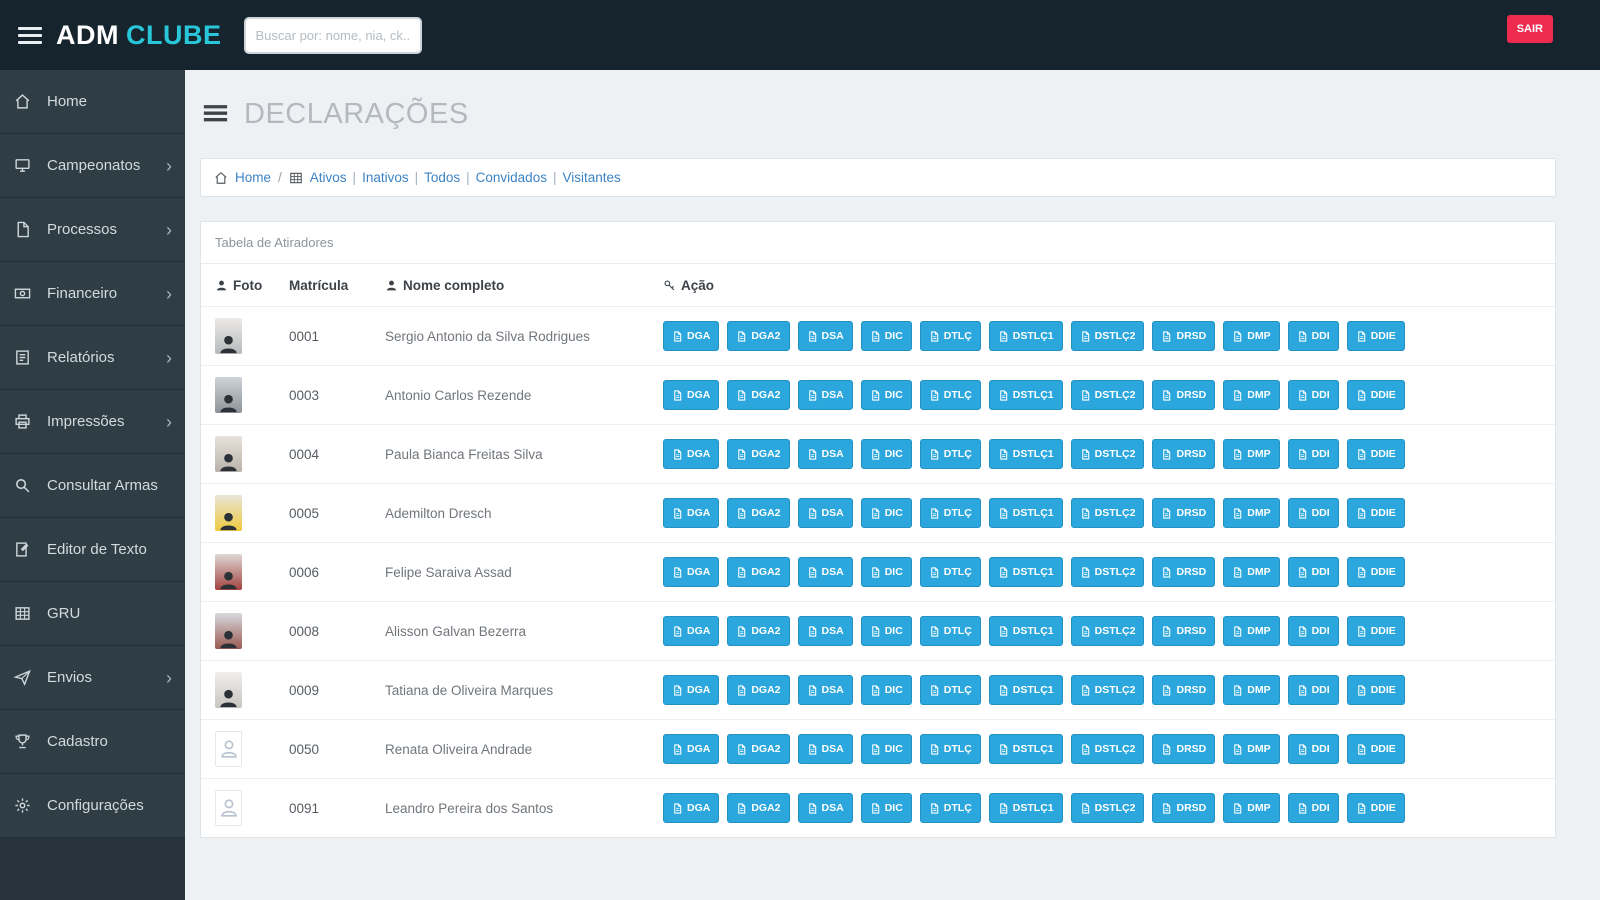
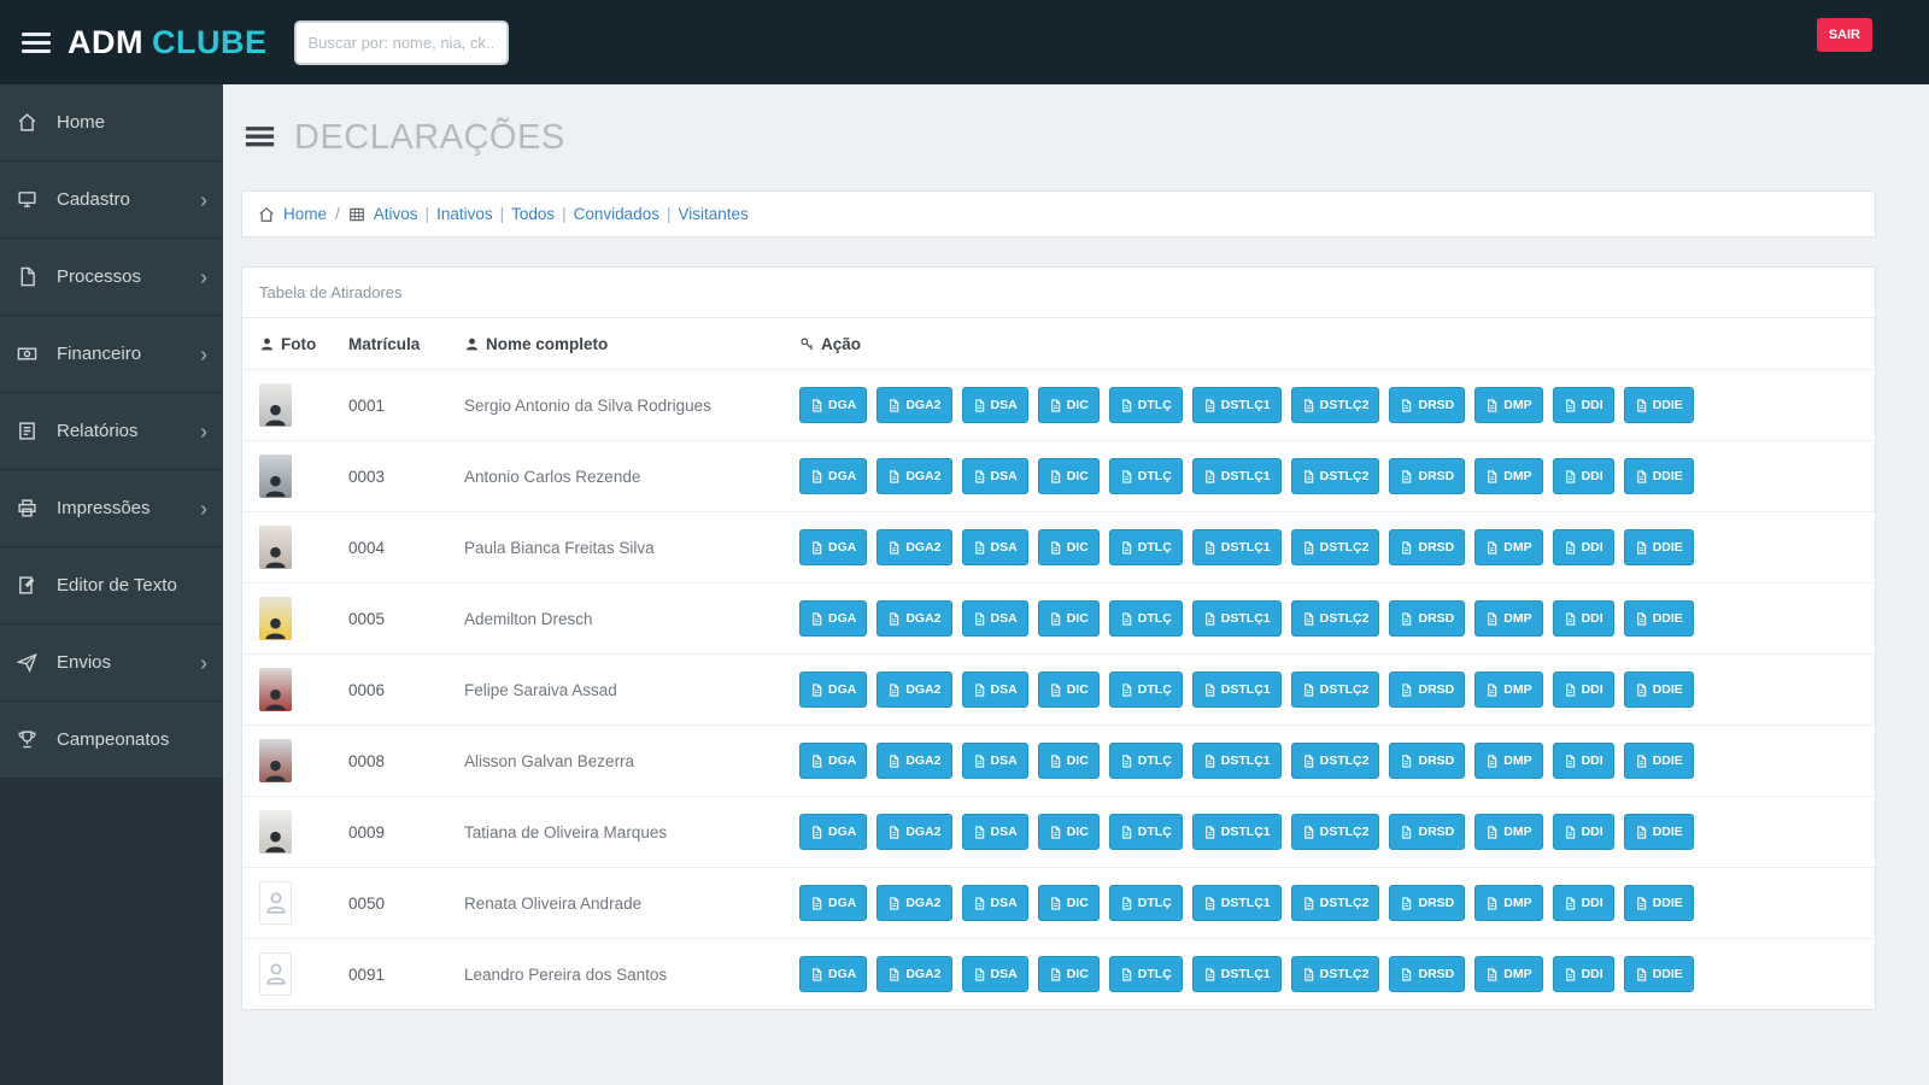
  ADM CLUBE
  Buscar por: nome, nia, ck..
  SAIR
  Home
- Campeonatos
+ Cadastro
  ›
  Processos
  ›
  Financeiro
  ›
  Relatórios
  ›
  Impressões
  ›
- Consultar Armas
  Editor de Texto
- GRU
  Envios
  ›
- Cadastro
+ Campeonatos
- Configurações
  DECLARAÇÕES
  Home
  /
  Ativos
  |
  Inativos
  |
  Todos
  |
  Convidados
  |
  Visitantes
  Tabela de Atiradores
  Foto
  Matrícula
  Nome completo
  Ação
  0001
  Sergio Antonio da Silva Rodrigues
  DGA
  DGA2
  DSA
  DIC
  DTLÇ
  DSTLÇ1
  DSTLÇ2
  DRSD
  DMP
  DDI
  DDIE
  0003
  Antonio Carlos Rezende
  DGA
  DGA2
  DSA
  DIC
  DTLÇ
  DSTLÇ1
  DSTLÇ2
  DRSD
  DMP
  DDI
  DDIE
  0004
  Paula Bianca Freitas Silva
  DGA
  DGA2
  DSA
  DIC
  DTLÇ
  DSTLÇ1
  DSTLÇ2
  DRSD
  DMP
  DDI
  DDIE
  0005
  Ademilton Dresch
  DGA
  DGA2
  DSA
  DIC
  DTLÇ
  DSTLÇ1
  DSTLÇ2
  DRSD
  DMP
  DDI
  DDIE
  0006
  Felipe Saraiva Assad
  DGA
  DGA2
  DSA
  DIC
  DTLÇ
  DSTLÇ1
  DSTLÇ2
  DRSD
  DMP
  DDI
  DDIE
  0008
  Alisson Galvan Bezerra
  DGA
  DGA2
  DSA
  DIC
  DTLÇ
  DSTLÇ1
  DSTLÇ2
  DRSD
  DMP
  DDI
  DDIE
  0009
  Tatiana de Oliveira Marques
  DGA
  DGA2
  DSA
  DIC
  DTLÇ
  DSTLÇ1
  DSTLÇ2
  DRSD
  DMP
  DDI
  DDIE
  0050
  Renata Oliveira Andrade
  DGA
  DGA2
  DSA
  DIC
  DTLÇ
  DSTLÇ1
  DSTLÇ2
  DRSD
  DMP
  DDI
  DDIE
  0091
  Leandro Pereira dos Santos
  DGA
  DGA2
  DSA
  DIC
  DTLÇ
  DSTLÇ1
  DSTLÇ2
  DRSD
  DMP
  DDI
  DDIE
